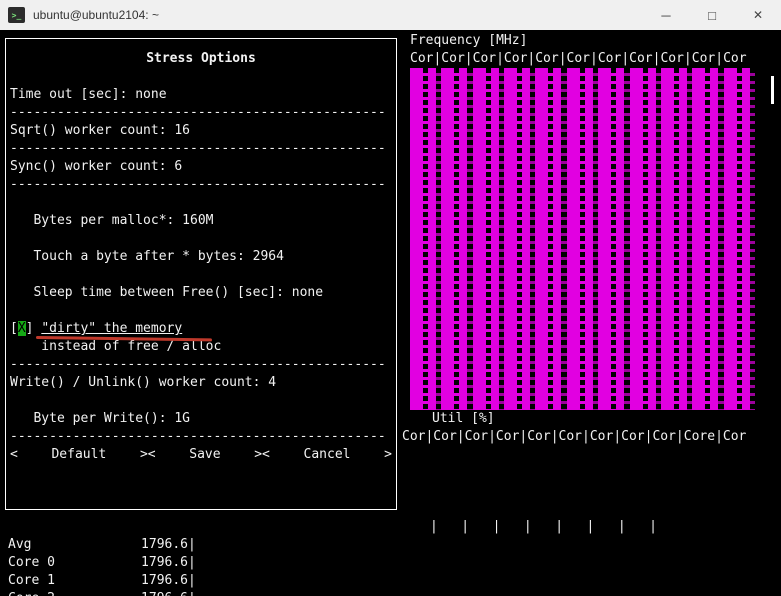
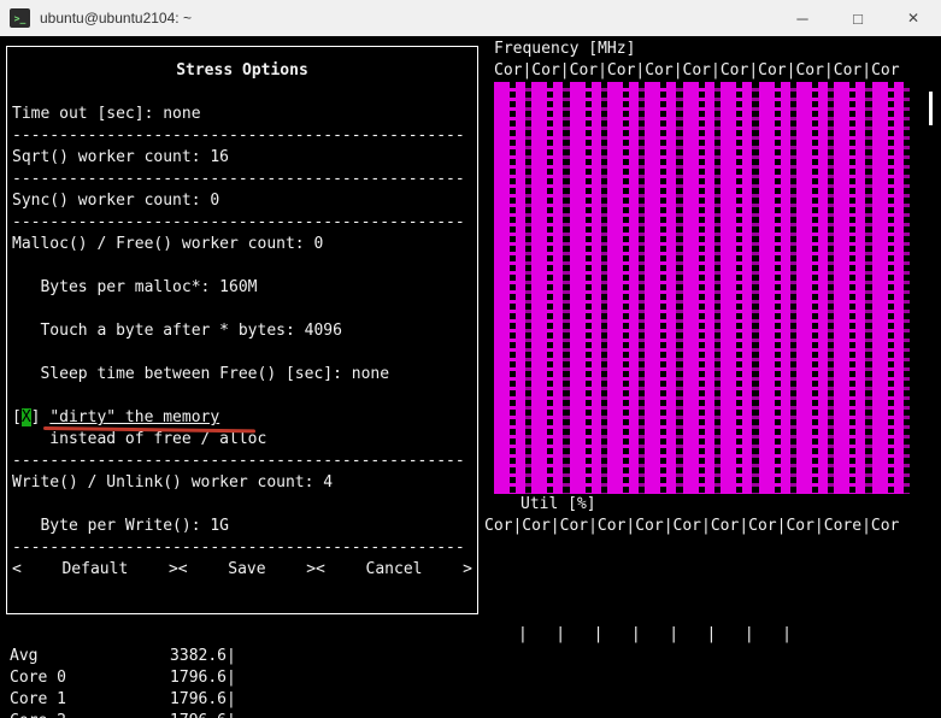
  >_
  ubuntu@ubuntu2104: ~
  ─
  □
  ✕
  Stress Options
  Time out [sec]: none
  ------------------------------------------------
  Sqrt() worker count: 16
  ------------------------------------------------
- Sync() worker count: 6
+ Sync() worker count: 0
  ------------------------------------------------
+ Malloc() / Free() worker count: 0
  Bytes per malloc*: 160M
- Touch a byte after * bytes: 2964
+ Touch a byte after * bytes: 4096
  Sleep time between Free() [sec]: none
  [X] "dirty" the memory
  instead of free / alloc
  ------------------------------------------------
  Write() / Unlink() worker count: 4
  Byte per Write(): 1G
  ------------------------------------------------
  <
  Default
  ><
  Save
  ><
  Cancel
  >
  Frequency [MHz]
  Cor|Cor|Cor|Cor|Cor|Cor|Cor|Cor|Cor|Cor|Cor
  Util [%]
  Cor|Cor|Cor|Cor|Cor|Cor|Cor|Cor|Cor|Core|Cor
  | | | | | | | |
- Avg 1796.6|
+ Avg 3382.6|
  Core 0 1796.6|
  Core 1 1796.6|
